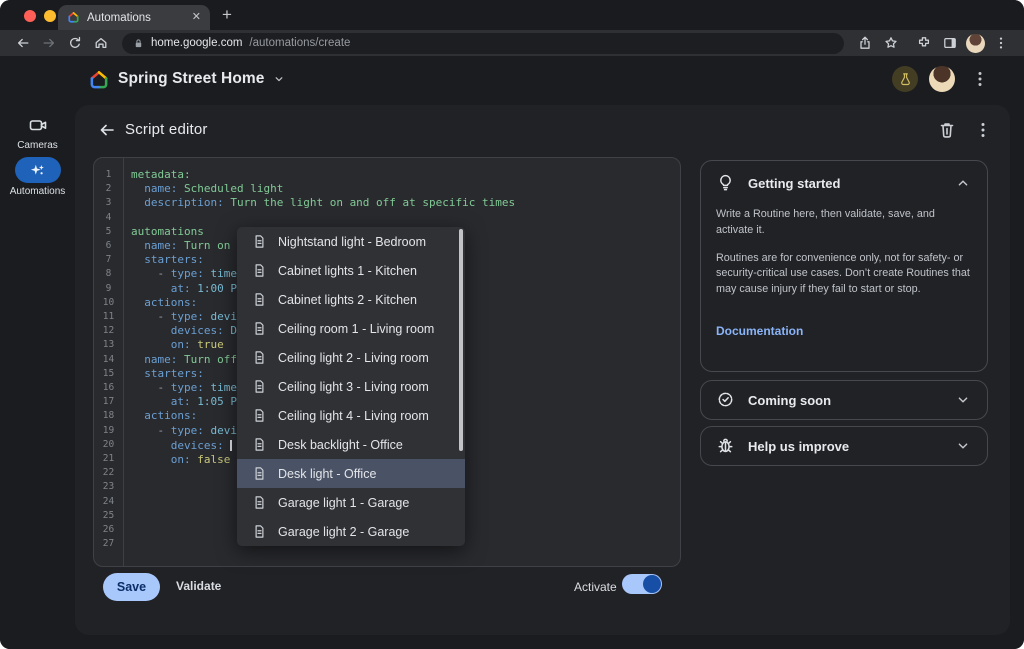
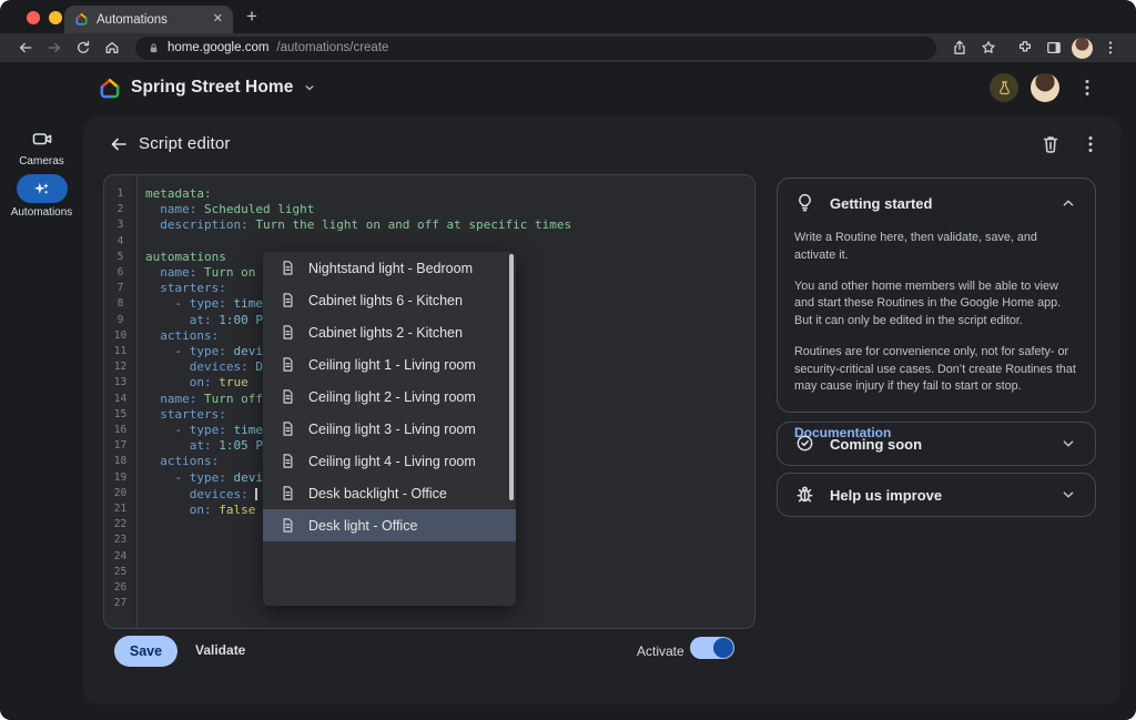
  Automations
  ✕
  +
  home.google.com
  /automations/create
  Spring Street Home
  Cameras
  Automations
  Script editor
  1
  2
  3
  4
  5
  6
  7
  8
  9
  10
  11
  12
  13
  14
  15
  16
  17
  18
  19
  20
  21
  22
  23
  24
  25
  26
  27
  metadata:
  name: Scheduled light
  description: Turn the light on and off at specific times
  automations
  name: Turn on
  starters:
  - type: time
  at: 1:00 P
  actions:
  - type: devi
  devices: D
  on: true
  name: Turn off
  starters:
  - type: time
  at: 1:05 P
  actions:
  - type: devi
  devices:
  on: false
  Save
  Validate
  Activate
  Getting started
  Write a Routine here, then validate, save, and activate it.
+ You and other home members will be able to view and start these Routines in the Google Home app. But it can only be edited in the script editor.
  Routines are for convenience only, not for safety- or security-critical use cases. Don’t create Routines that may cause injury if they fail to start or stop.
  Documentation
  Coming soon
  Help us improve
  Nightstand light - Bedroom
- Cabinet lights 1 - Kitchen
+ Cabinet lights 6 - Kitchen
  Cabinet lights 2 - Kitchen
- Ceiling room 1 - Living room
+ Ceiling light 1 - Living room
  Ceiling light 2 - Living room
  Ceiling light 3 - Living room
  Ceiling light 4 - Living room
  Desk backlight - Office
  Desk light - Office
- Garage light 1 - Garage
- Garage light 2 - Garage
